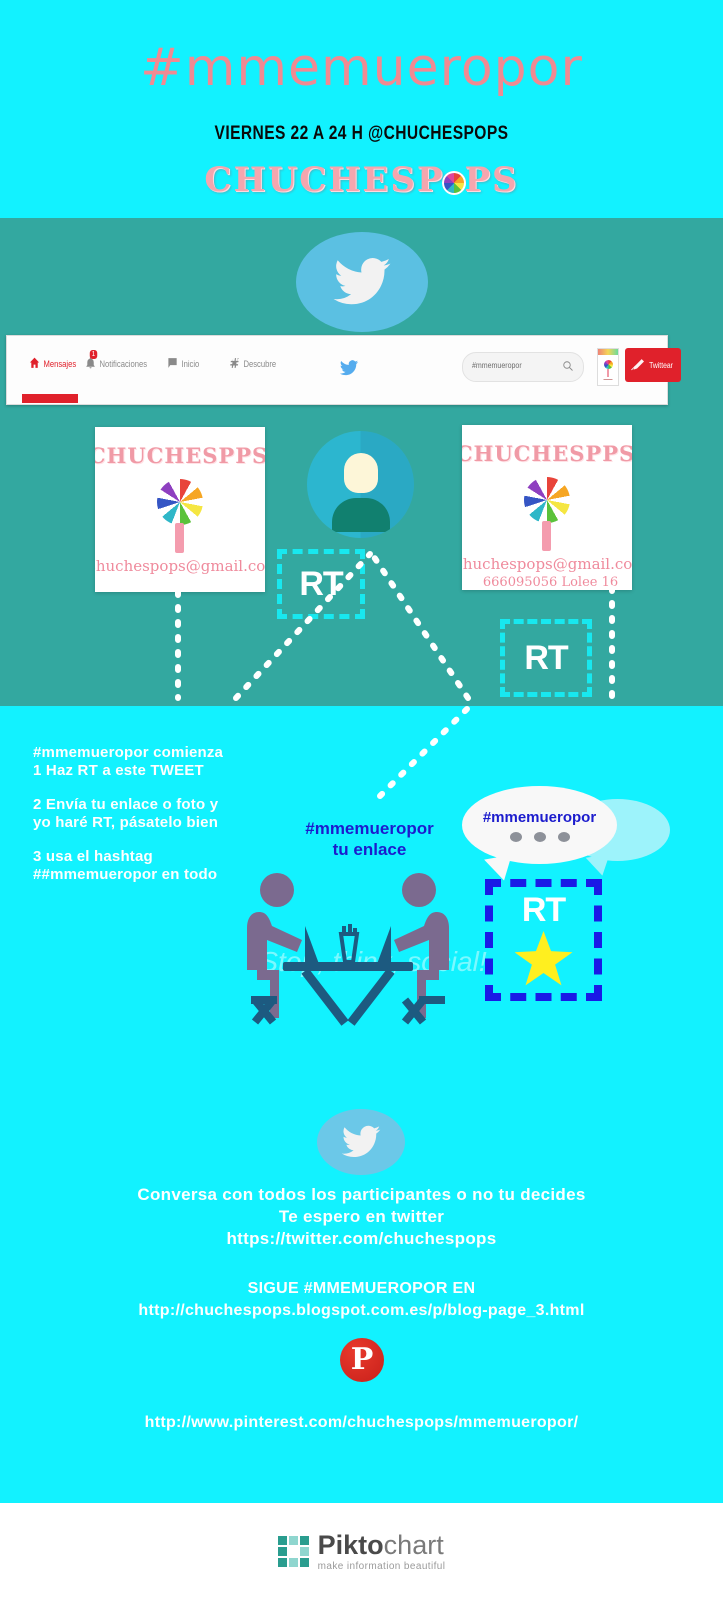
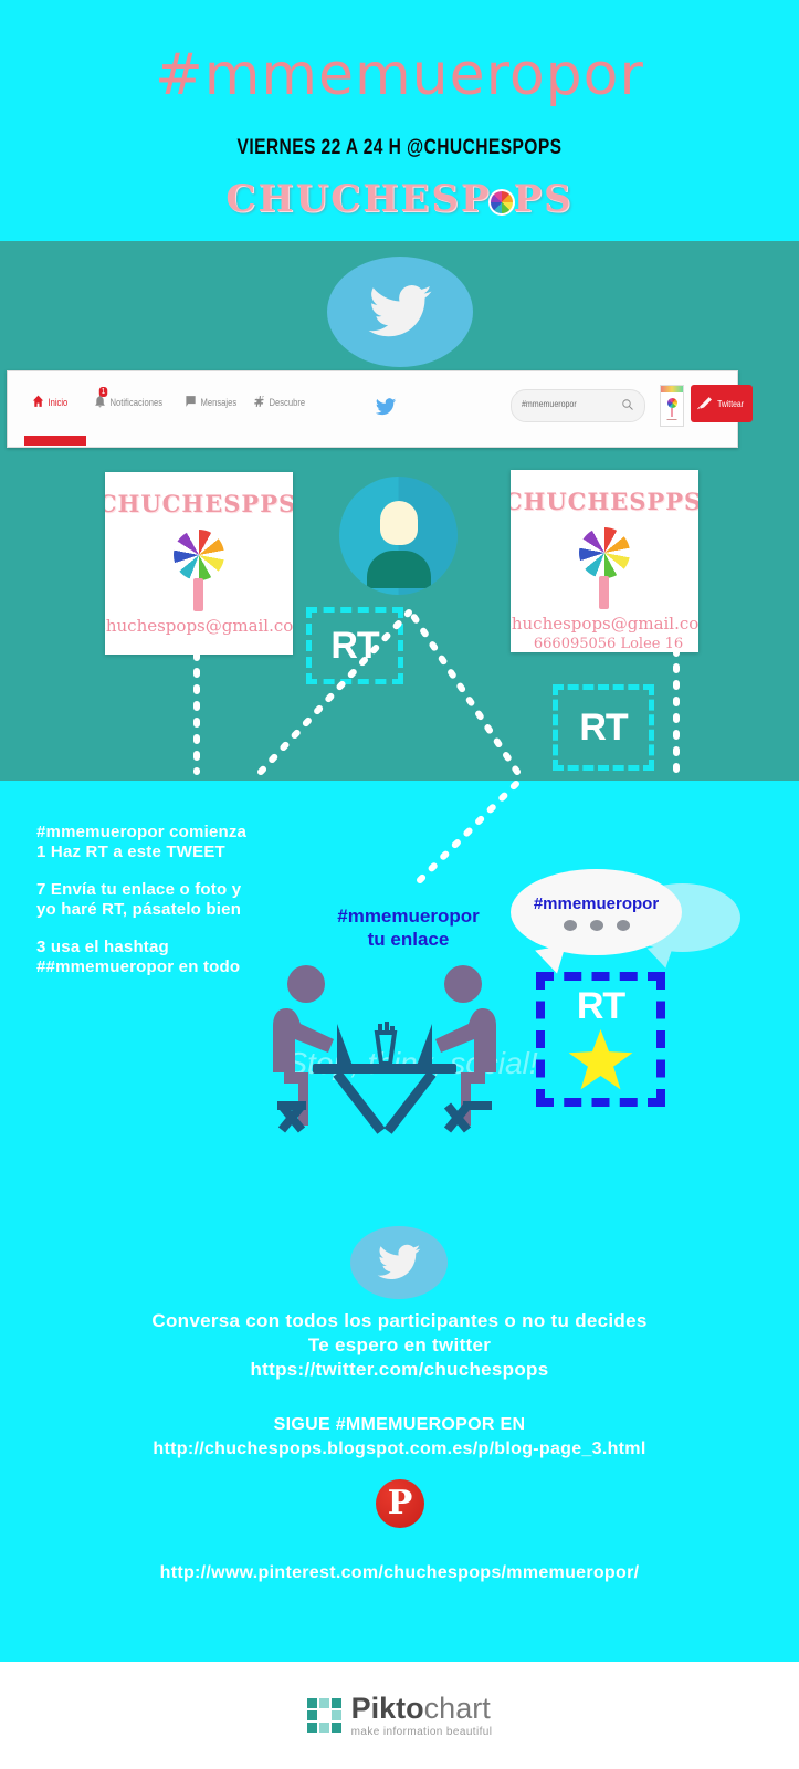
  #mmemueropor
  VIERNES 22 A 24 H @CHUCHESPOPS
  CHUCHESP PS
- Mensajes
+ Inicio
  Notificaciones
- Inicio
+ Mensajes
  Descubre
  #mmemueropor
  Twittear
  CHUCHESPPS
  huchespops@gmail.co
  CHUCHESPPS
  huchespops@gmail.co
  666095056 Lolee 16
  RT
  RT
  #mmemueropor comienza
  1 Haz RT a este TWEET
- 2 Envía tu enlace o foto y
+ 7 Envía tu enlace o foto y
  yo haré RT, pásatelo bien
  3 usa el hashtag
  ##mmemueropor en todo
  #mmemueropor
  tu enlace
  Sto, tin, sial!
  #mmemueropor
  RT
  Conversa con todos los participantes o no tu decides
  Te espero en twitter
  https://twitter.com/chuchespops
  SIGUE #MMEMUEROPOR EN
  http://chuchespops.blogspot.com.es/p/blog-page_3.html
  P
  http://www.pinterest.com/chuchespops/mmemueropor/
  Piktochart
  make information beautiful
